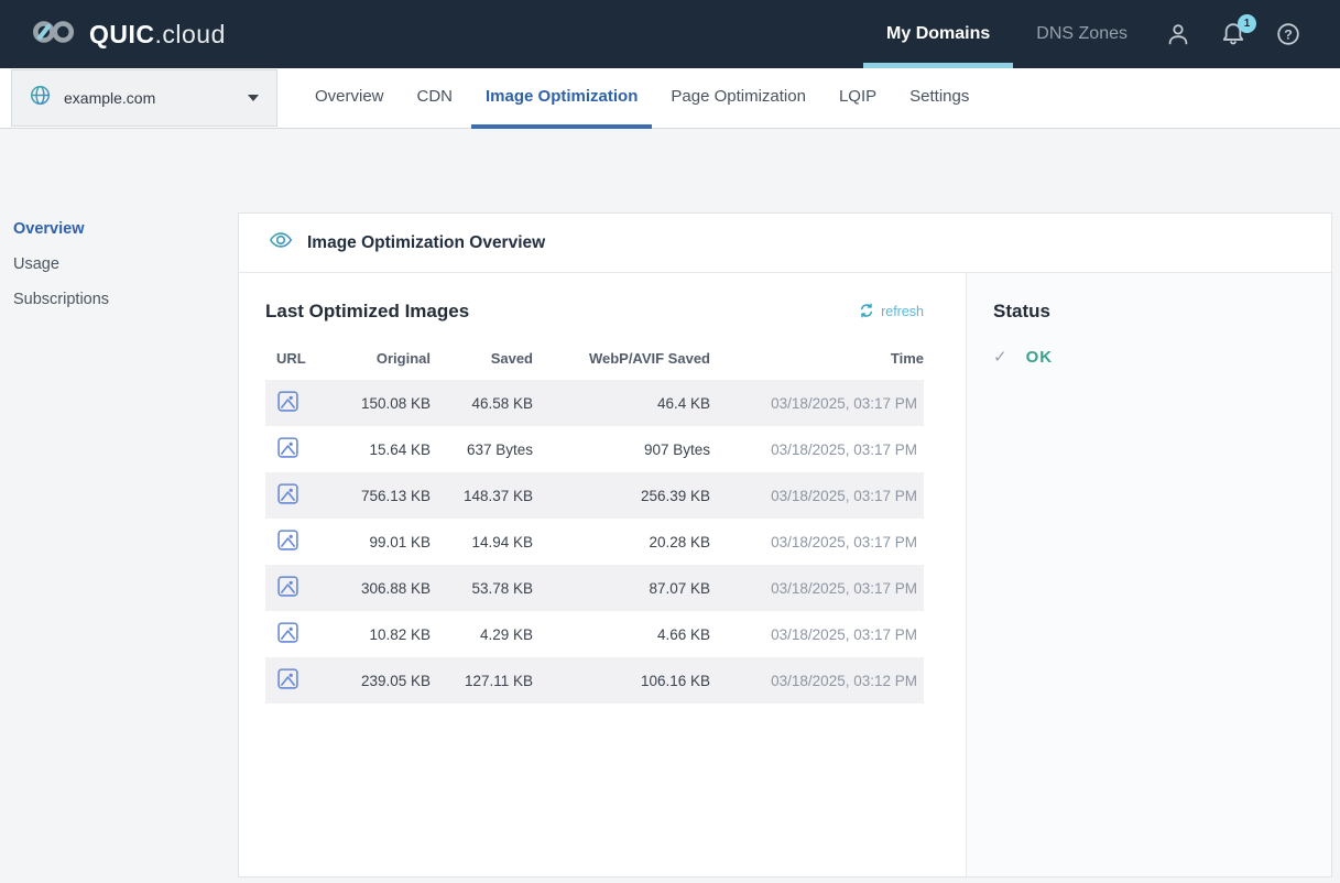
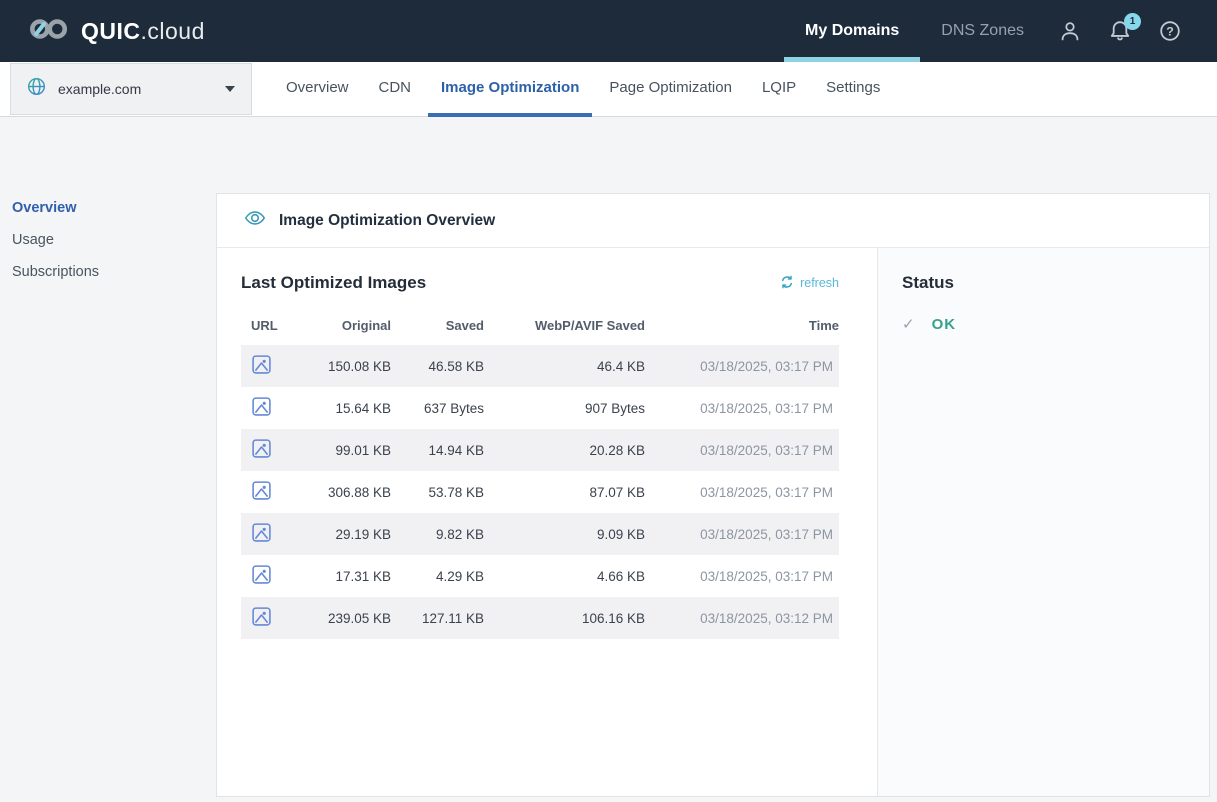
  QUIC.cloud
  My Domains
  DNS Zones
  1
  ?
  example.com
  Overview
  CDN
  Image Optimization
  Page Optimization
  LQIP
  Settings
  Overview
  Usage
  Subscriptions
  Image Optimization Overview
  Last Optimized Images
  refresh
  URL	Original	Saved	WebP/AVIF Saved	Time
  	150.08 KB	46.58 KB	46.4 KB	03/18/2025, 03:17 PM
  	15.64 KB	637 Bytes	907 Bytes	03/18/2025, 03:17 PM
- 	756.13 KB	148.37 KB	256.39 KB	03/18/2025, 03:17 PM
  	99.01 KB	14.94 KB	20.28 KB	03/18/2025, 03:17 PM
  	306.88 KB	53.78 KB	87.07 KB	03/18/2025, 03:17 PM
+ 	29.19 KB	9.82 KB	9.09 KB	03/18/2025, 03:17 PM
- 	10.82 KB	4.29 KB	4.66 KB	03/18/2025, 03:17 PM
+ 	17.31 KB	4.29 KB	4.66 KB	03/18/2025, 03:17 PM
  	239.05 KB	127.11 KB	106.16 KB	03/18/2025, 03:12 PM
  Status
  ✓
  OK
